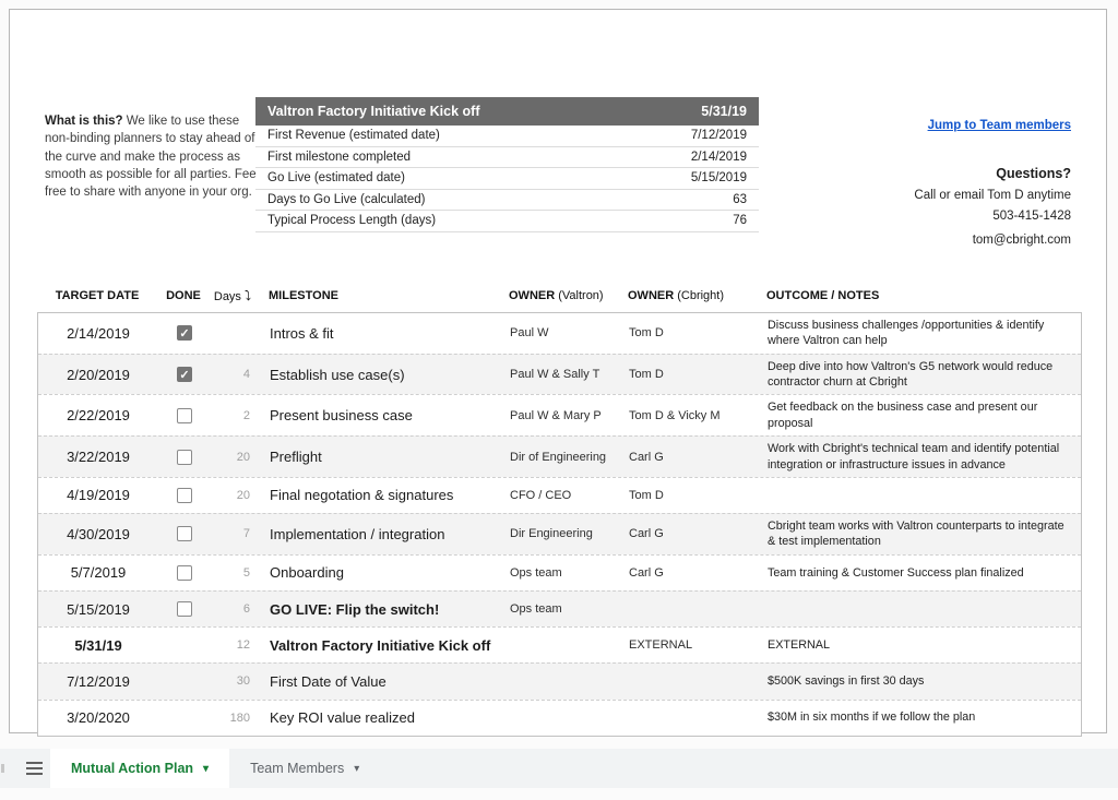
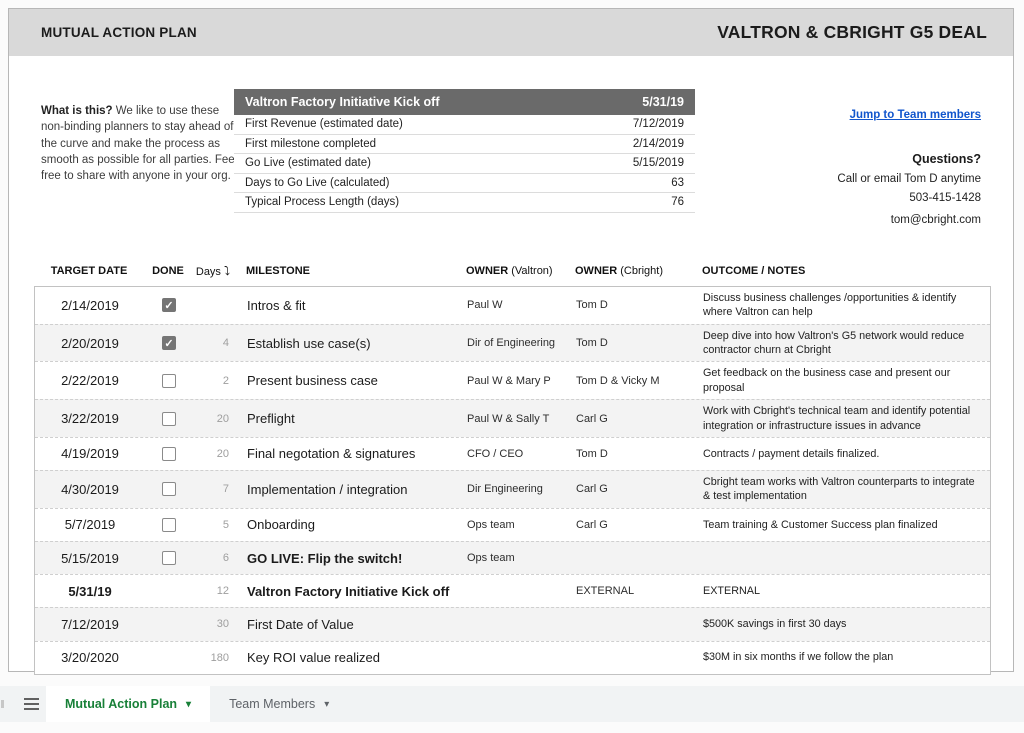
+ MUTUAL ACTION PLAN
+ VALTRON & CBRIGHT G5 DEAL
  What is this? We like to use these non-binding planners to stay ahead of the curve and make the process as smooth as possible for all parties. Fee free to share with anyone in your org.
  Valtron Factory Initiative Kick off
  5/31/19
  First Revenue (estimated date)
  7/12/2019
  First milestone completed
  2/14/2019
  Go Live (estimated date)
  5/15/2019
  Days to Go Live (calculated)
  63
  Typical Process Length (days)
  76
  Jump to Team members
  Questions?
  Call or email Tom D anytime
  503-415-1428
  tom@cbright.com
  TARGET DATE
  DONE
  Days ⤵
  MILESTONE
  OWNER (Valtron)
  OWNER (Cbright)
  OUTCOME / NOTES
  2/14/2019
  ✓
  Intros & fit
  Paul W
  Tom D
  Discuss business challenges /opportunities & identify where Valtron can help
  2/20/2019
  ✓
  4
  Establish use case(s)
- Paul W & Sally T
+ Dir of Engineering
  Tom D
  Deep dive into how Valtron's G5 network would reduce contractor churn at Cbright
  2/22/2019
  2
  Present business case
  Paul W & Mary P
  Tom D & Vicky M
  Get feedback on the business case and present our proposal
  3/22/2019
  20
  Preflight
- Dir of Engineering
+ Paul W & Sally T
  Carl G
  Work with Cbright's technical team and identify potential integration or infrastructure issues in advance
  4/19/2019
  20
  Final negotation & signatures
  CFO / CEO
  Tom D
+ Contracts / payment details finalized.
  4/30/2019
  7
  Implementation / integration
  Dir Engineering
  Carl G
  Cbright team works with Valtron counterparts to integrate & test implementation
  5/7/2019
  5
  Onboarding
  Ops team
  Carl G
  Team training & Customer Success plan finalized
  5/15/2019
  6
  GO LIVE: Flip the switch!
  Ops team
  5/31/19
  12
  Valtron Factory Initiative Kick off
  EXTERNAL
  EXTERNAL
  7/12/2019
  30
  First Date of Value
  $500K savings in first 30 days
  3/20/2020
  180
  Key ROI value realized
  $30M in six months if we follow the plan
  Mutual Action Plan
  ▾
  Team Members
  ▾
